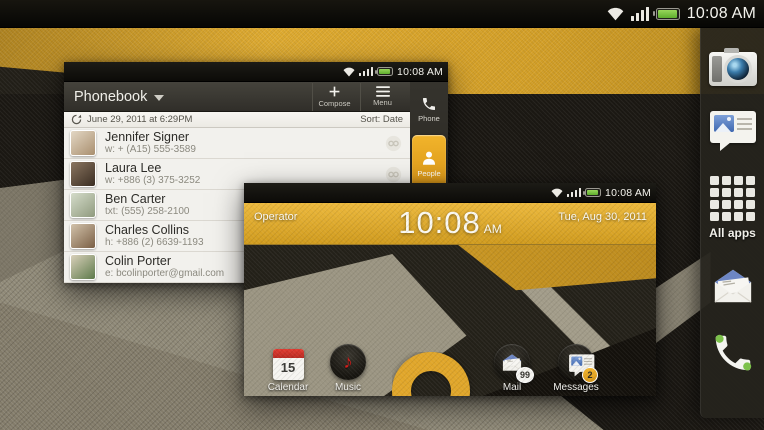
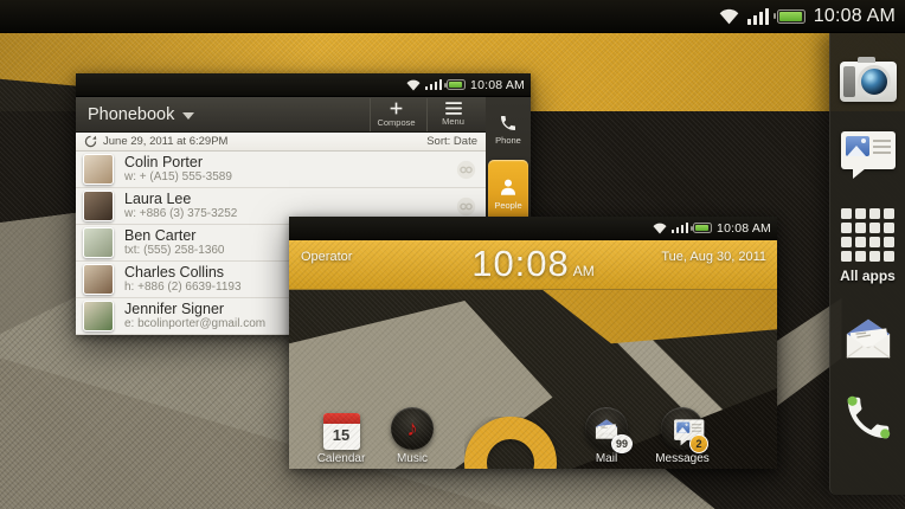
  10:08 AM
  Phonebook
  Compose
  Menu
  June 29, 2011 at 6:29PM
  Sort: Date
- Jennifer Signer
+ Colin Porter
  w: + (A15) 555-3589
  Laura Lee
  w: +886 (3) 375-3252
  Ben Carter
- txt: (555) 258-2100
+ txt: (555) 258-1360
  Charles Collins
  h: +886 (2) 6639-1193
- Colin Porter
+ Jennifer Signer
  e: bcolinporter@gmail.com
  Phone
  People
  10:08 AM
  All apps
  10:08 AM
